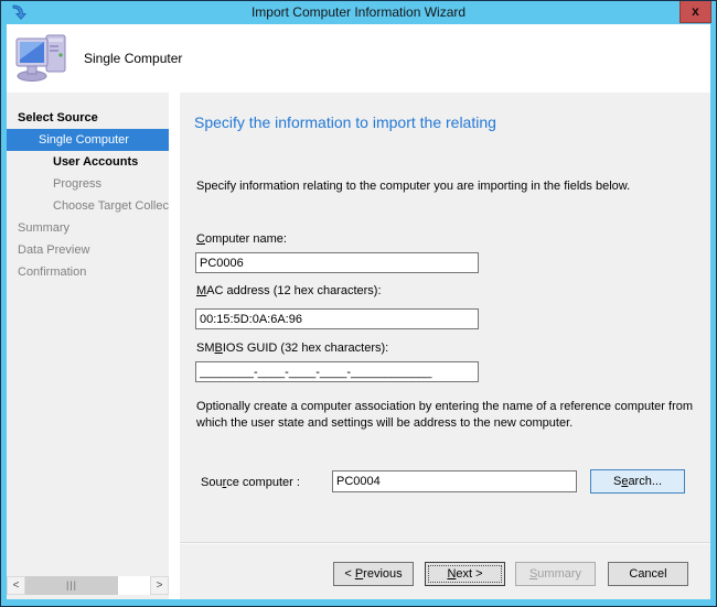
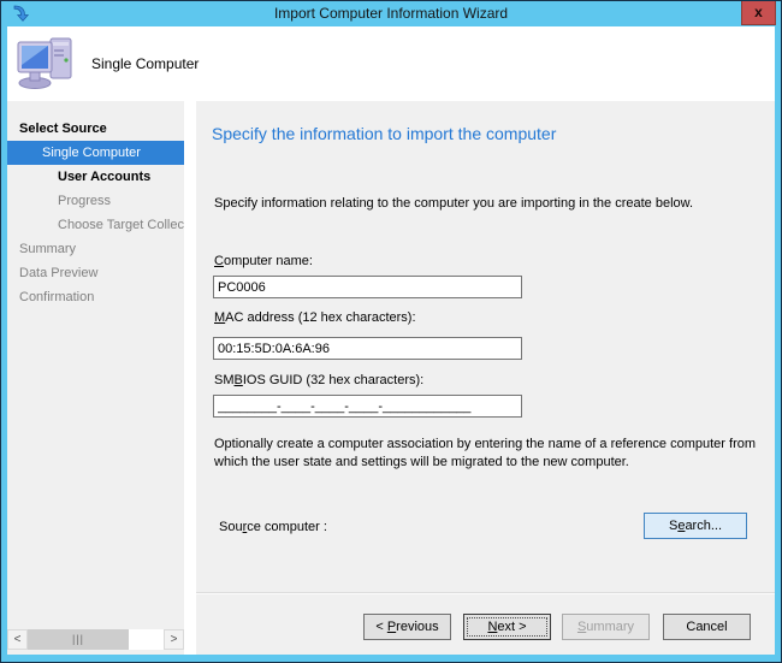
  Import Computer Information Wizard
  x
  Single Computer
  Select Source
  Single Computer
  User Accounts
  Progress
  Choose Target Collec
  Summary
  Data Preview
  Confirmation
  <
  |||
  >
- Specify the information to import the relating
+ Specify the information to import the computer
- Specify information relating to the computer you are importing in the fields below.
+ Specify information relating to the computer you are importing in the create below.
  Computer name:
  PC0006
  MAC address (12 hex characters):
  00:15:5D:0A:6A:96
  SMBIOS GUID (32 hex characters):
  ________-____-____-____-____________
- Optionally create a computer association by entering the name of a reference computer from which the user state and settings will be address to the new computer.
+ Optionally create a computer association by entering the name of a reference computer from which the user state and settings will be migrated to the new computer.
  Source computer :
- PC0004
  Search...
  < Previous
  Next >
  Summary
  Cancel
